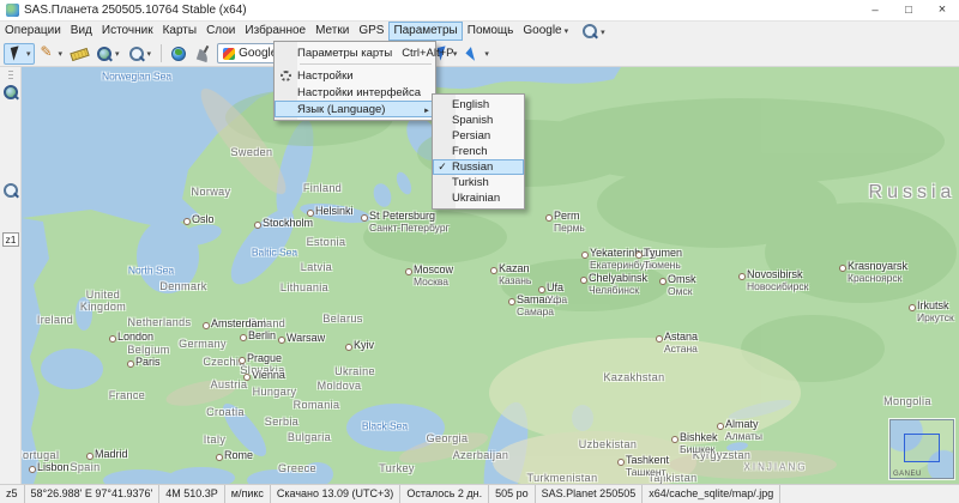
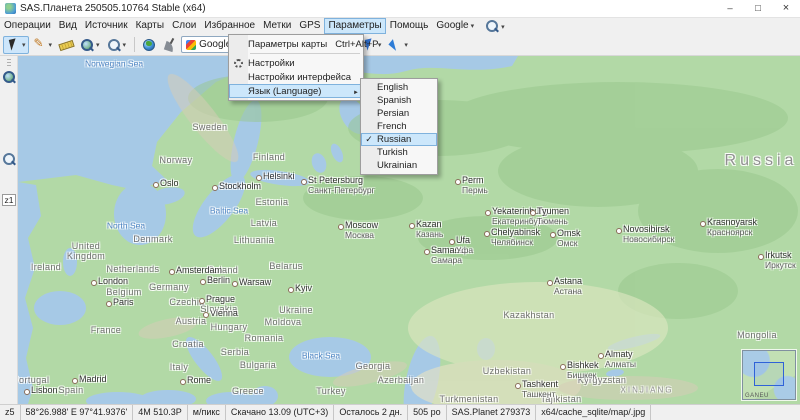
  SAS.Планета 250505.10764 Stable (x64)
  Операции
  Вид
  Источник
  Карты
  Слои
  Избранное
  Метки
  GPS
  Параметры
  Помощь
  Google
  Googl
  z1
  Sweden
  Norway
  Finland
  Estonia
  Latvia
  Lithuania
  Denmark
  United
  Kingdom
  Ireland
  Netherlands
  Belgium
  Germany
  Belarus
  Czechi
  Austria
  Hungary
  Ukraine
  Moldova
  Romania
  Croatia
  Serbia
  Italy
  Bulgaria
  Greece
  France
  Spain
  ortugal
  Kazakhstan
  Uzbekistan
  Turkmenistan
  Azerbaijan
  Georgia
  Turkey
  Mongolia
  Norwegian Sea
  North Sea
  Baltic Sea
  Black Sea
  Russia
  XINJIANG
  Oslo
  Stockholm
  Helsinki
  St Petersburg
  Санкт-Петербург
  Moscow
  Москва
  Kazan
  Казань
  Самара
  Perm
  Пермь
  Ufa
  Уфа
  Екатеринбу
  Tyumen
  Тюмень
  Chelyabinsk
  Челябинск
  Omsk
  Омск
  Novosibirsk
  Новосибирск
  Krasnoyarsk
  Красноярск
  Irkutsk
  Иркутск
  Astana
  Астана
  Almaty
  Алматы
  Bishkek
  Бишкек
  Tashkent
  Ташкент
  Amsterdam
  London
  Berlin
  Warsaw
  Prague
  Vienna
  Kyiv
  Paris
  Madrid
  Lisbon
  Rome
  Параметры карты
  Ctrl+Alt+P
  Настройки
  Настройки интерфейса
  Язык (Language)
  English
  Spanish
  Persian
  French
  Russian
  Turkish
  Ukrainian
  z5
  58°26.988' E 97°41.9376'
  4М 510.3Р
  м/пикс
  Скачано 13.09 (UTC+3)
  Осталось 2 дн.
  505 ро
- SAS.Planet 250505
+ SAS.Planet 279373
  x64/cache_sqlite/map/.jpg
